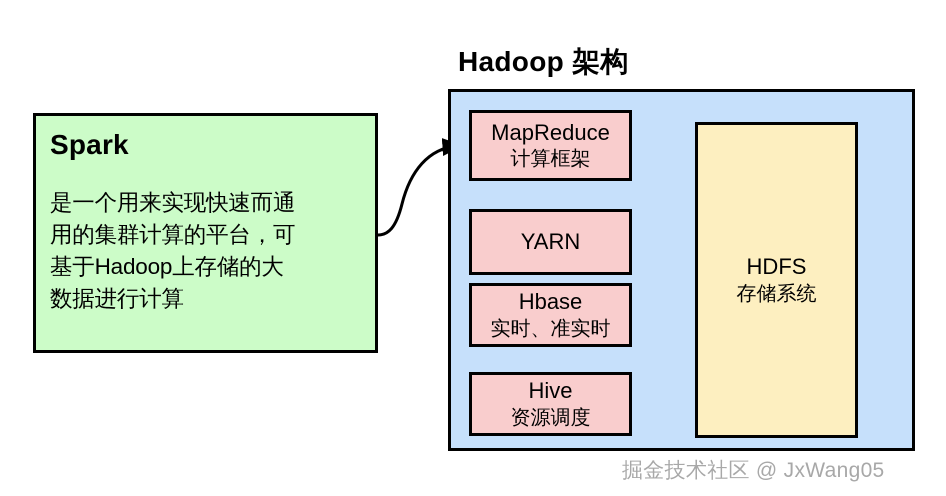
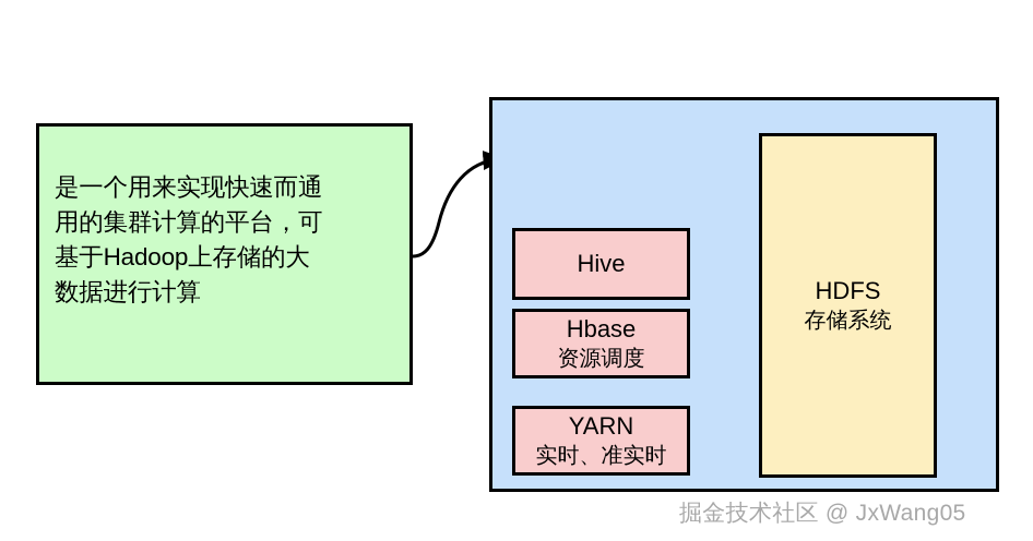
- Spark
  是一个用来实现快速而通
  用的集群计算的平台，可
  基于Hadoop上存储的大
  数据进行计算
- Hadoop 架构
- MapReduce
- 计算框架
- YARN
+ Hive
  Hbase
- 实时、准实时
+ 资源调度
- Hive
+ YARN
- 资源调度
+ 实时、准实时
  HDFS
  存储系统
  掘金技术社区 @ JxWang05
